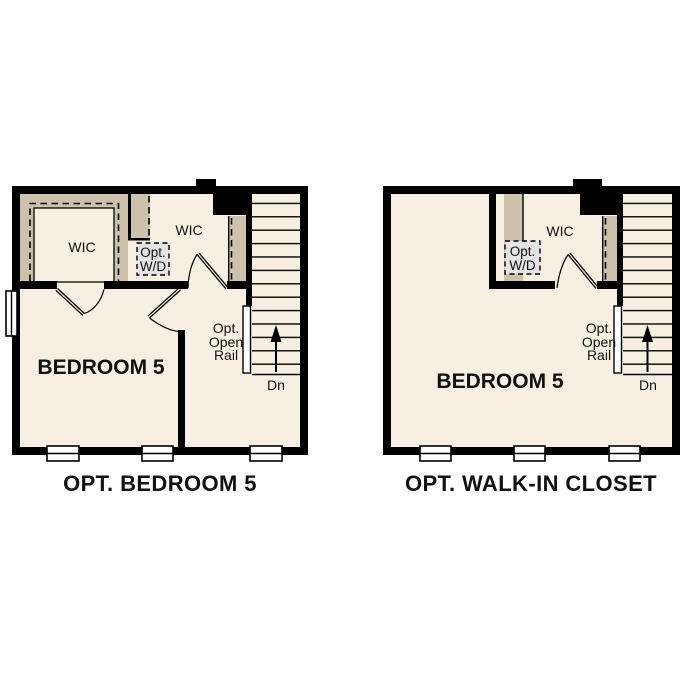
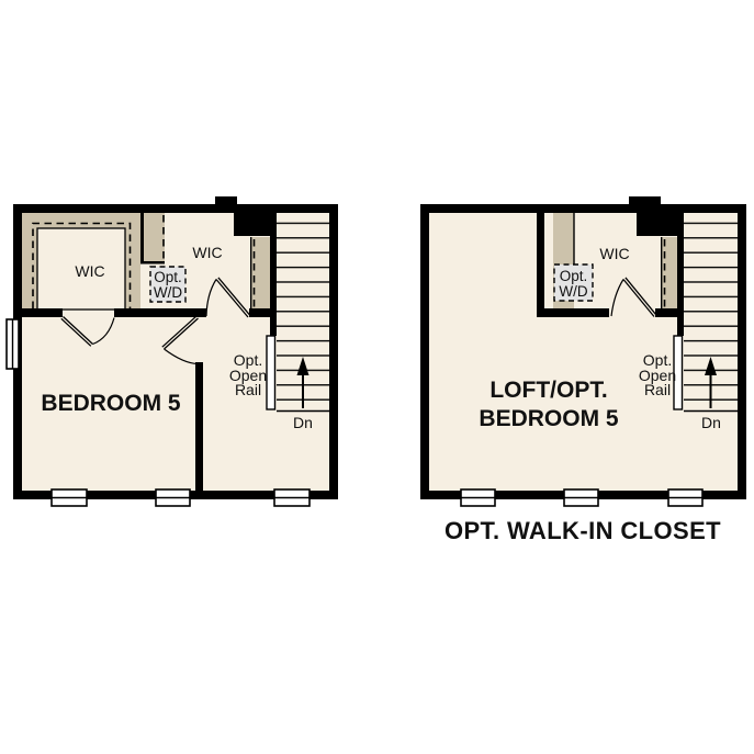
  WIC
  WIC
  Opt.
  W/D
  Opt.
  Open
  Rail
  Dn
  BEDROOM 5
- OPT. BEDROOM 5
  WIC
  Opt.
  W/D
  Opt.
  Open
  Rail
  Dn
+ LOFT/OPT.
  BEDROOM 5
  OPT. WALK-IN CLOSET
